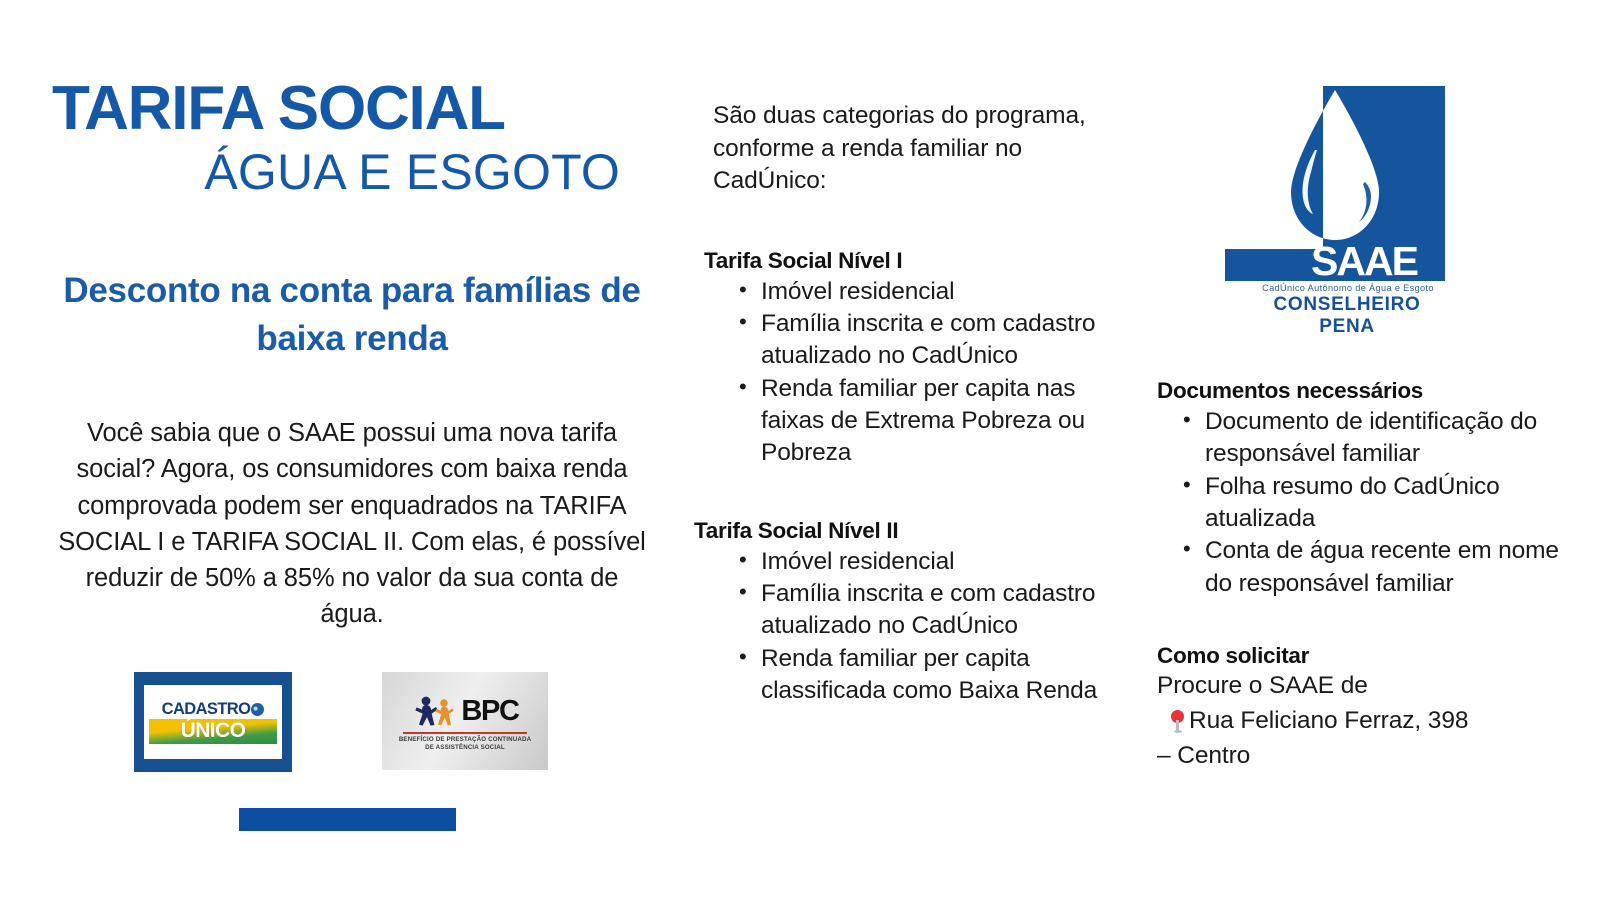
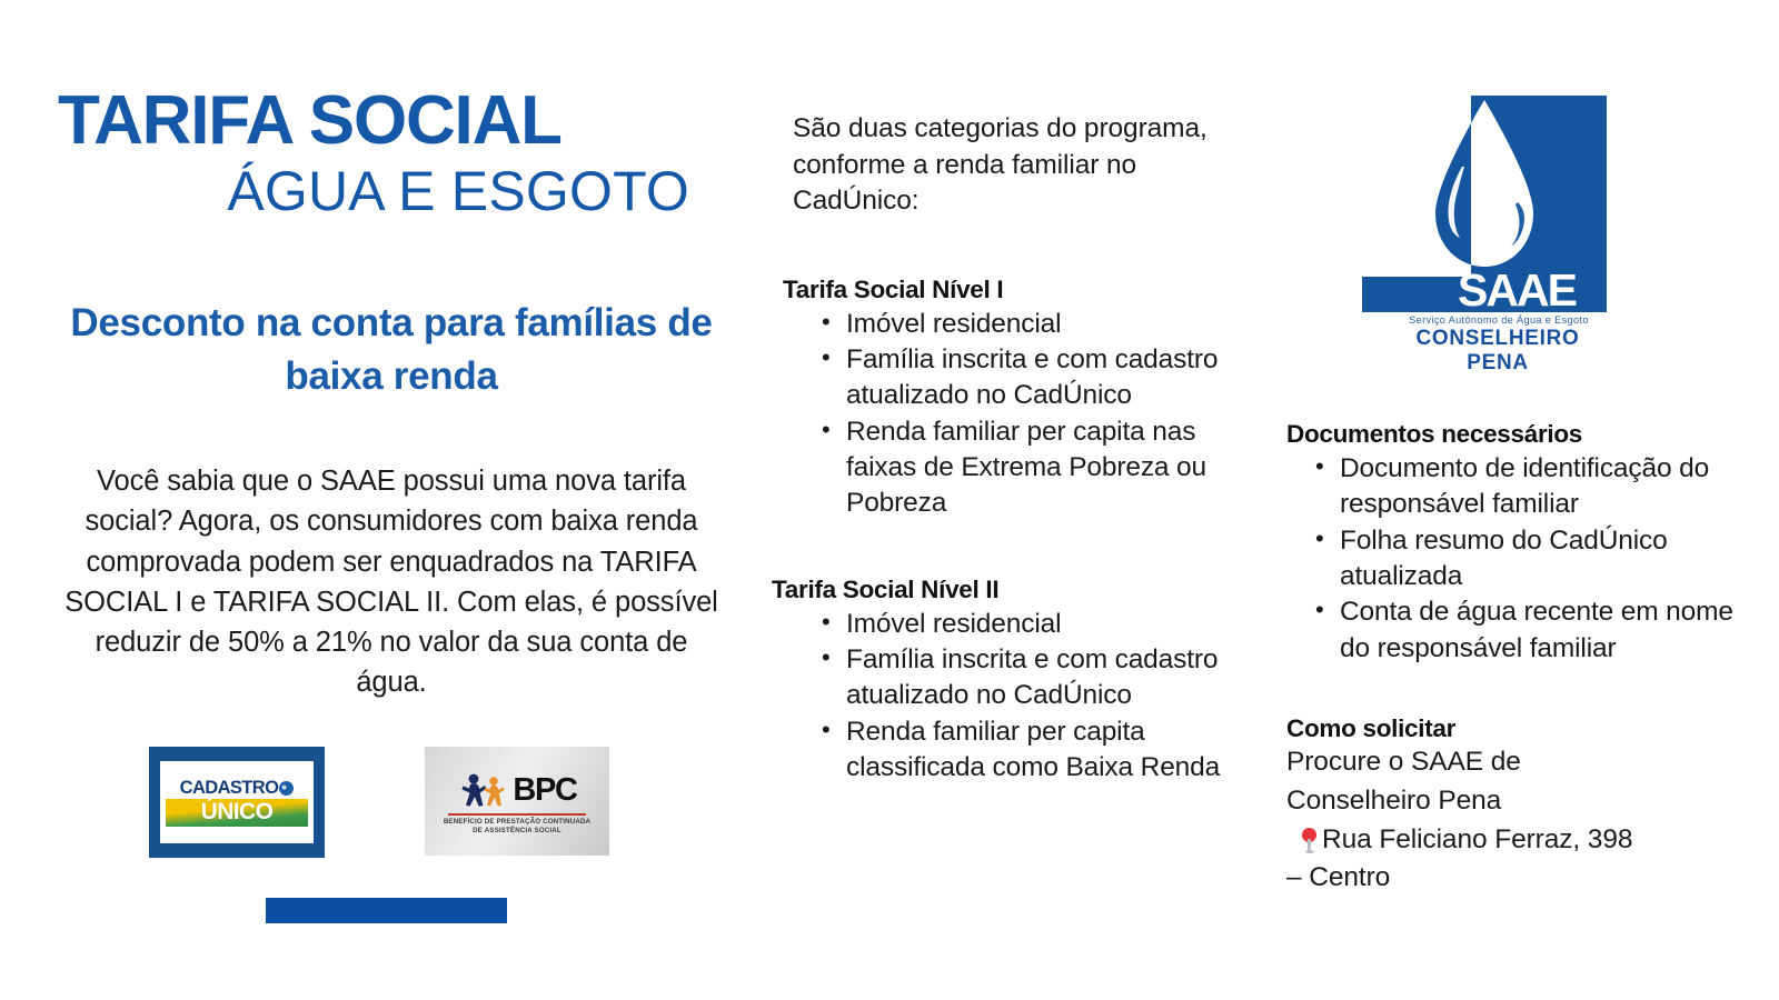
  TARIFA SOCIAL
  ÁGUA E ESGOTO
  Desconto na conta para famílias de baixa renda
- Você sabia que o SAAE possui uma nova tarifa social? Agora, os consumidores com baixa renda comprovada podem ser enquadrados na TARIFA SOCIAL I e TARIFA SOCIAL II. Com elas, é possível reduzir de 50% a 85% no valor da sua conta de água.
+ Você sabia que o SAAE possui uma nova tarifa social? Agora, os consumidores com baixa renda comprovada podem ser enquadrados na TARIFA SOCIAL I e TARIFA SOCIAL II. Com elas, é possível reduzir de 50% a 21% no valor da sua conta de água.
  CADASTRO
  ÚNICO
  BPC
  São duas categorias do programa, conforme a renda familiar no CadÚnico:
  Tarifa Social Nível I
  Imóvel residencial
  Família inscrita e com cadastro atualizado no CadÚnico
  Renda familiar per capita nas faixas de Extrema Pobreza ou Pobreza
  Tarifa Social Nível II
  Imóvel residencial
  Família inscrita e com cadastro atualizado no CadÚnico
  Renda familiar per capita classificada como Baixa Renda
  SAAE
- CadÚnico Autônomo de Água e Esgoto
+ Serviço Autônomo de Água e Esgoto
  CONSELHEIRO PENA
  Documentos necessários
  Documento de identificação do responsável familiar
  Folha resumo do CadÚnico atualizada
  Conta de água recente em nome do responsável familiar
  Como solicitar
  Procure o SAAE de
+ Conselheiro Pena
  Rua Feliciano Ferraz, 398
  – Centro
